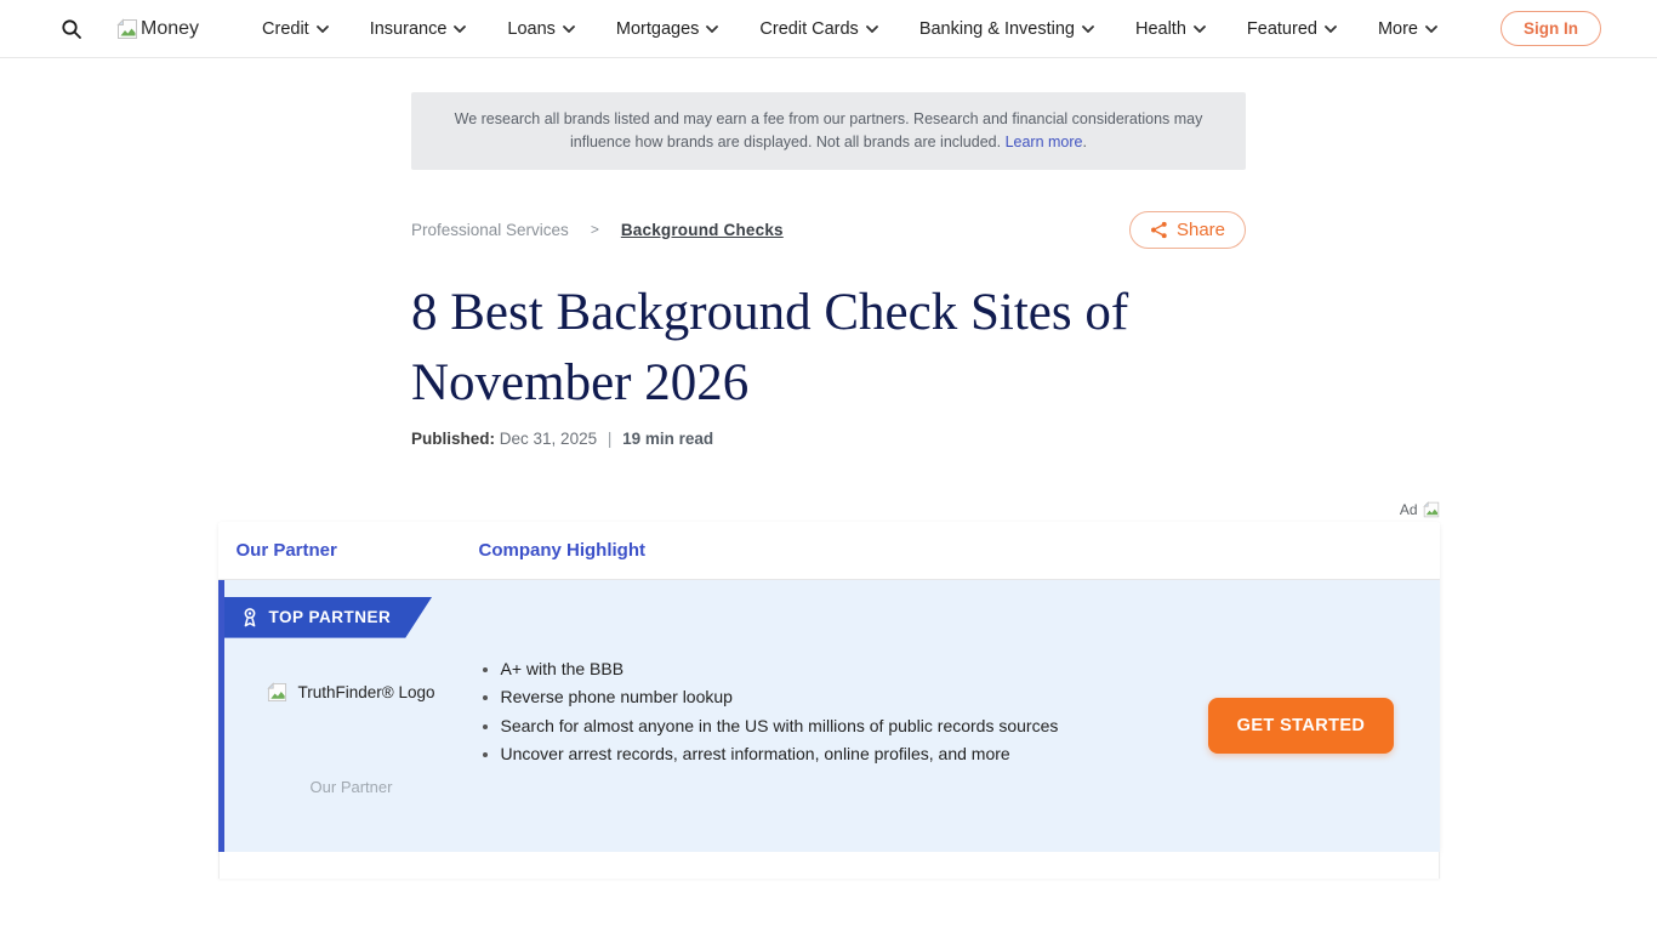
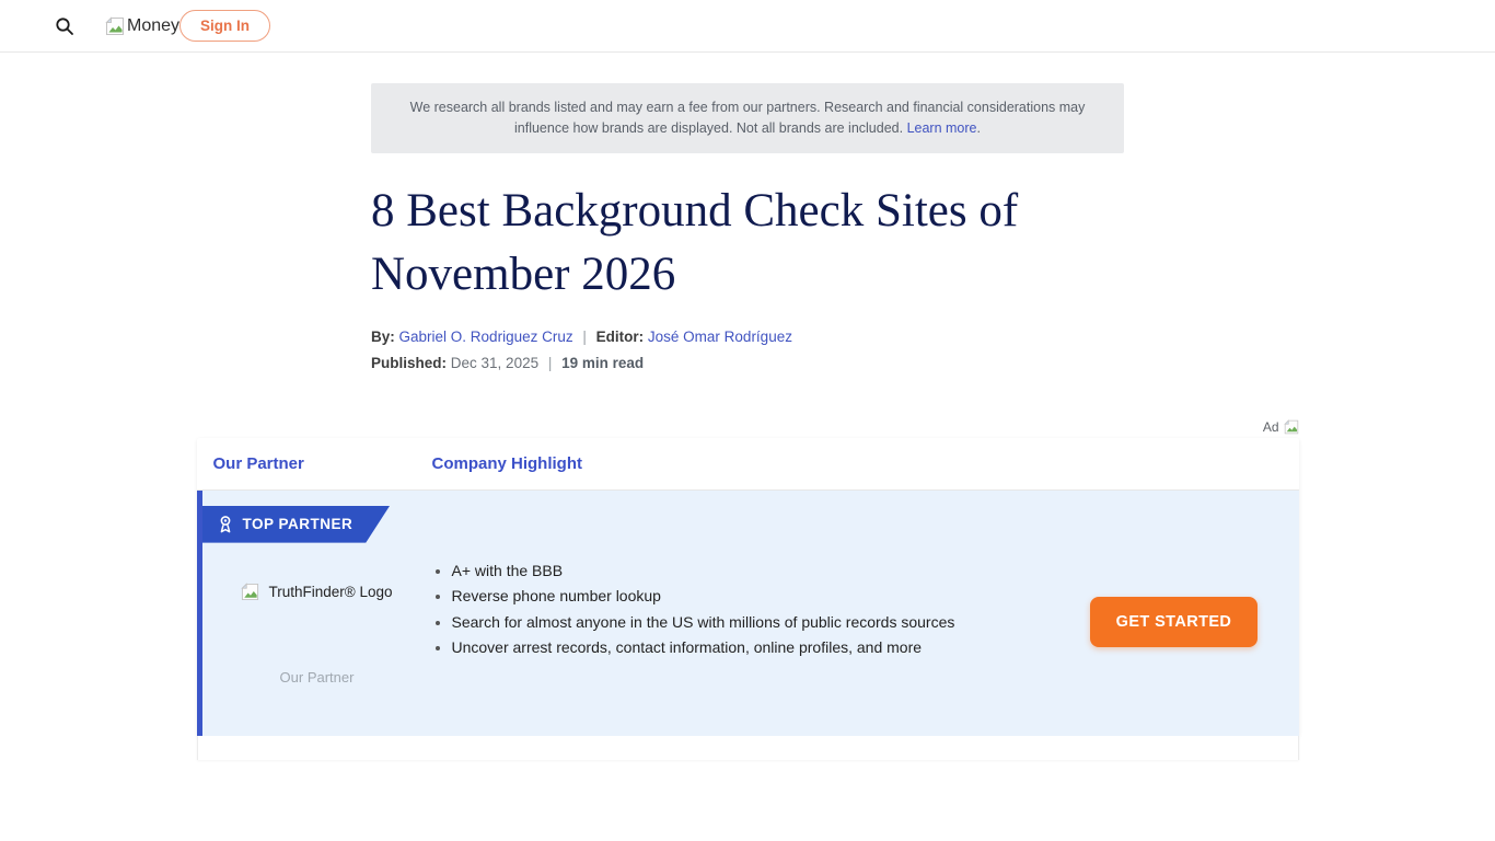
  Money
- Credit
- Insurance
- Loans
- Mortgages
- Credit Cards
- Banking & Investing
- Health
- Featured
- More
  Sign In
  We research all brands listed and may earn a fee from our partners. Research and financial considerations may influence how brands are displayed. Not all brands are included. Learn more.
- Professional Services
- >
- Background Checks
- Share
  8 Best Background Check Sites of November 2026
+ By: Gabriel O. Rodriguez Cruz | Editor: José Omar Rodríguez
  Published: Dec 31, 2025 | 19 min read
  Ad
  Our Partner
  Company Highlight
  TOP PARTNER
  TruthFinder® Logo
  Our Partner
  A+ with the BBB
  Reverse phone number lookup
  Search for almost anyone in the US with millions of public records sources
- Uncover arrest records, arrest information, online profiles, and more
+ Uncover arrest records, contact information, online profiles, and more
  GET STARTED
